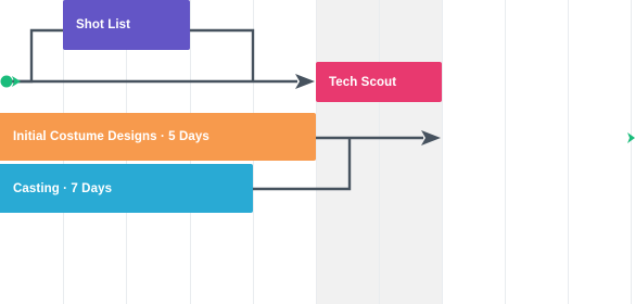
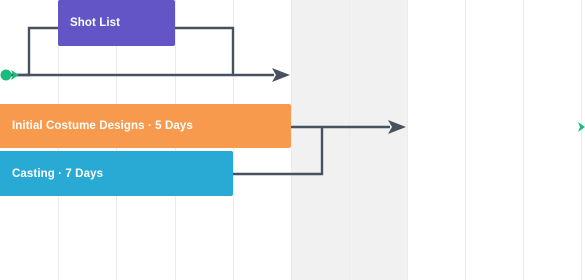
  Shot List
- Tech Scout
  Initial Costume Designs · 5 Days
  Casting · 7 Days
